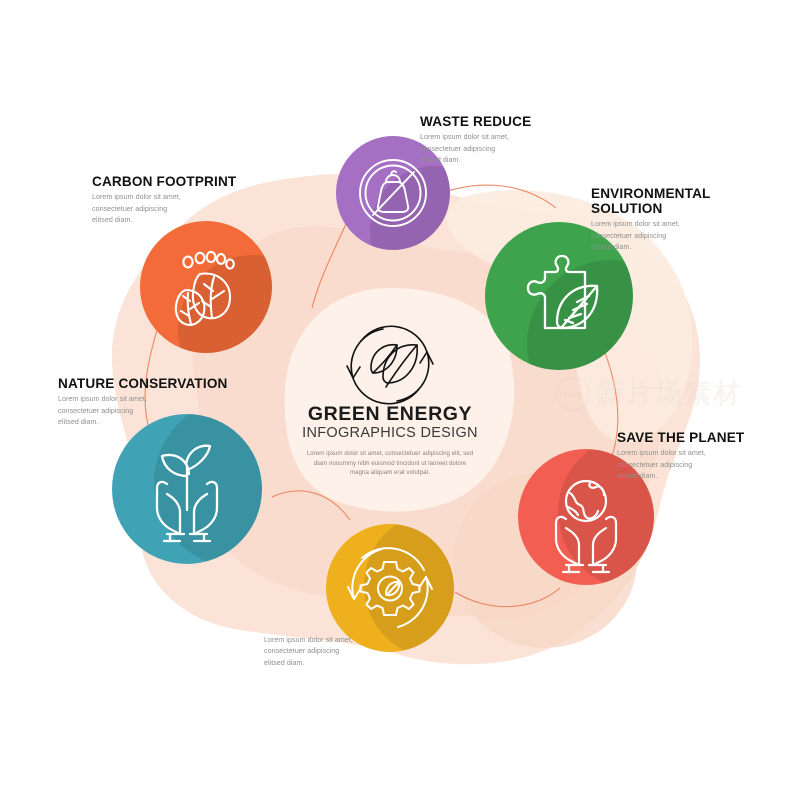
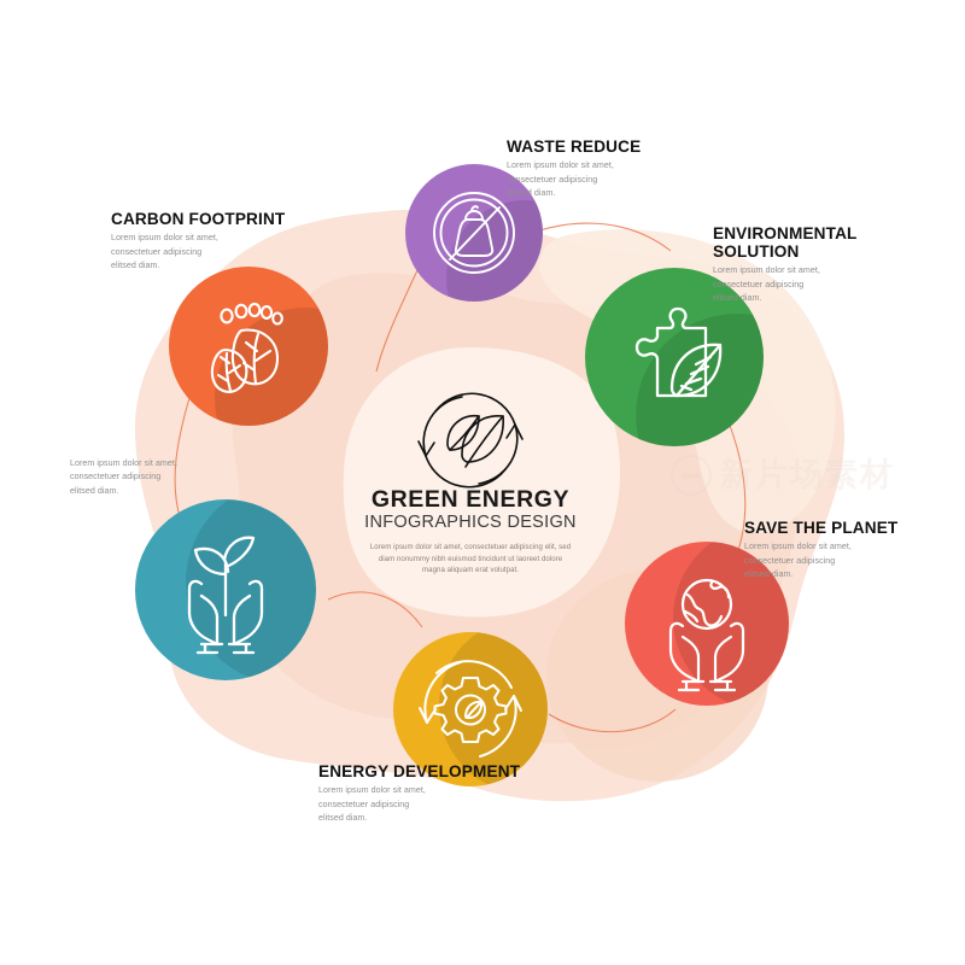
  新片场素材
  GREEN ENERGY
  INFOGRAPHICS DESIGN
  CARBON FOOTPRINT
  Lorem ipsum dolor sit amet,
  consectetuer adipiscing
  elitsed diam.
  WASTE REDUCE
  Lorem ipsum dolor sit amet,
  consectetuer adipiscing
  elitsed diam.
  ENVIRONMENTAL
  SOLUTION
  Lorem ipsum dolor sit amet,
  consectetuer adipiscing
  elitsed diam.
- NATURE CONSERVATION
  Lorem ipsum dolor sit amet,
  consectetuer adipiscing
  elitsed diam.
  SAVE THE PLANET
  Lorem ipsum dolor sit amet,
  consectetuer adipiscing
  elitsed diam.
+ ENERGY DEVELOPMENT
  Lorem ipsum dolor sit amet,
  consectetuer adipiscing
  elitsed diam.
